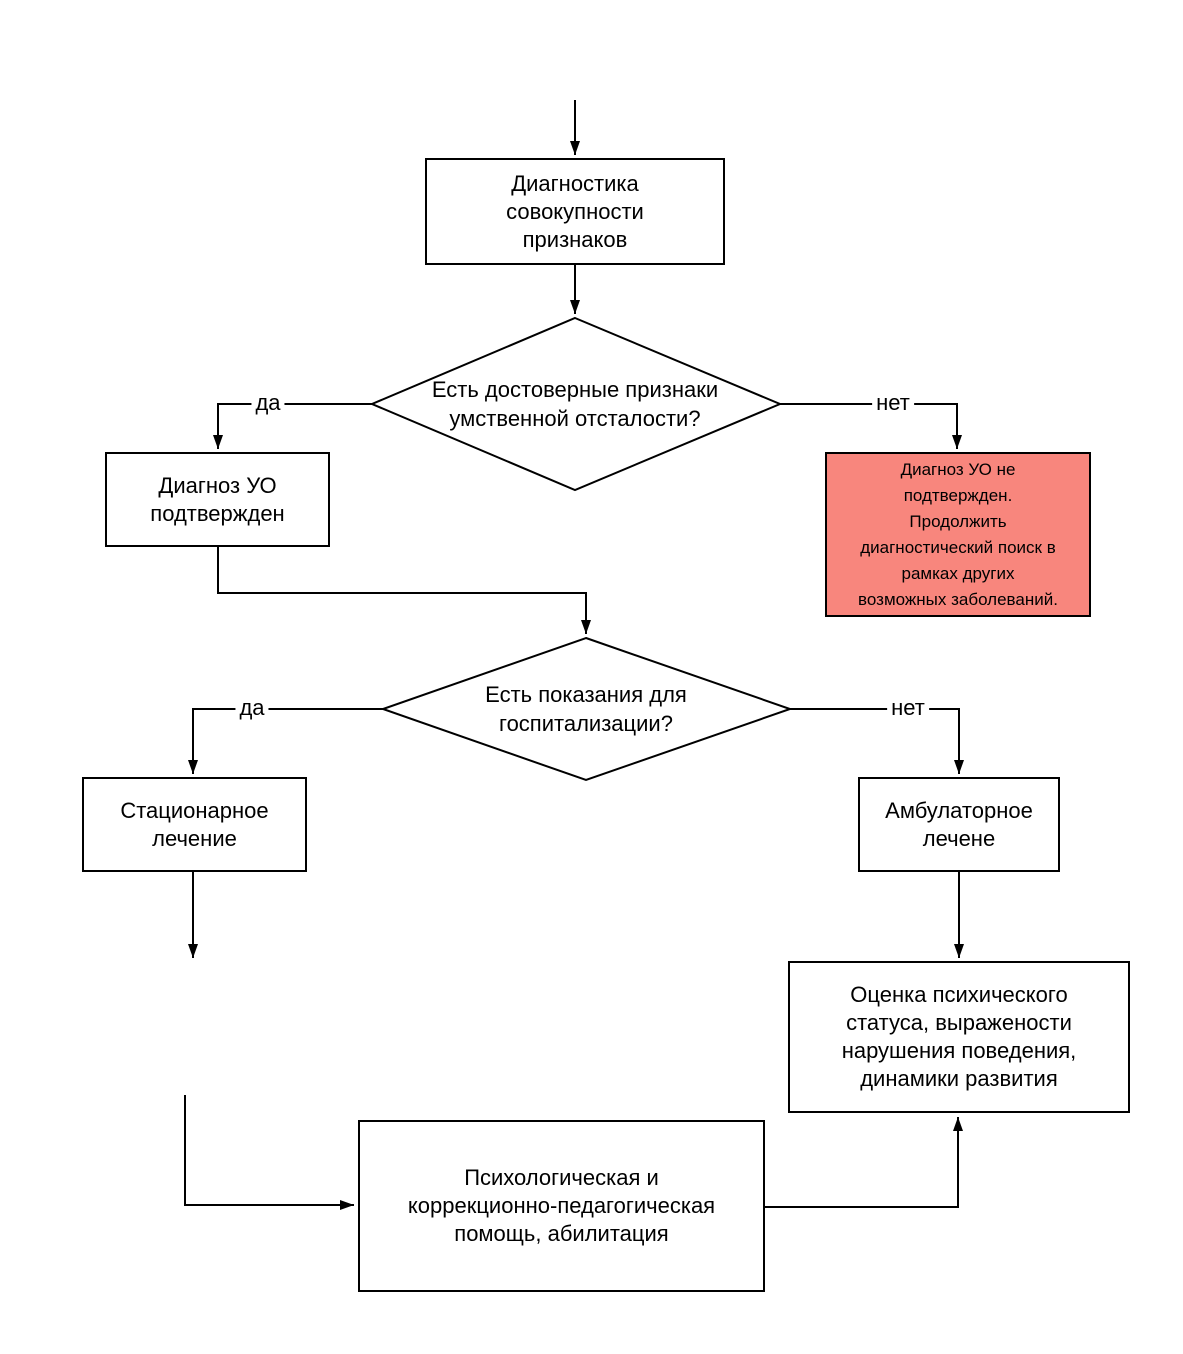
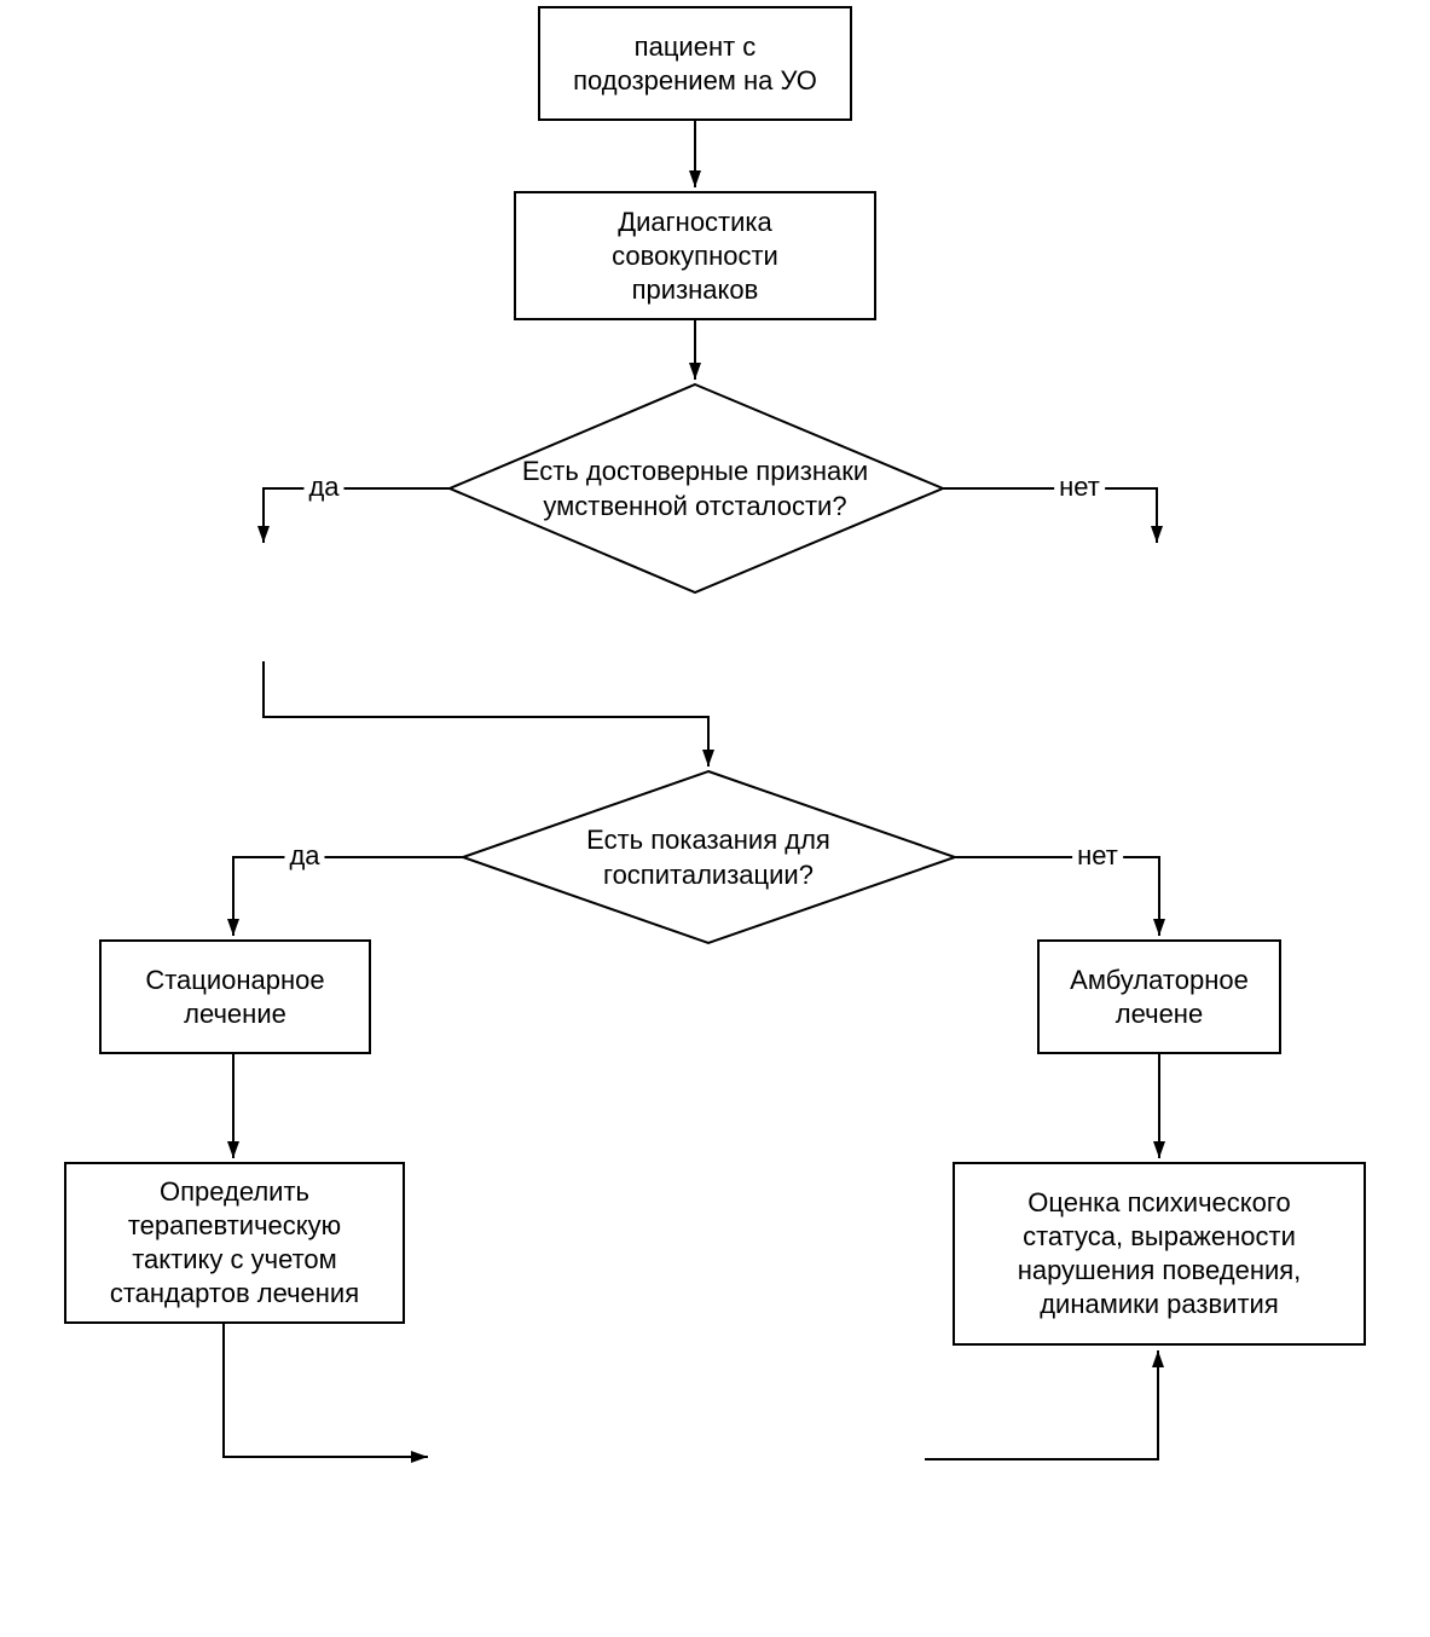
+ пациент с
+ подозрением на УО
  Диагностика
  совокупности
  признаков
- Диагноз УО
- подтвержден
- Диагноз УО не
- подтвержден.
- Продолжить
- диагностический поиск в
- рамках других
- возможных заболеваний.
  Стационарное
  лечение
  Амбулаторное
  лечене
+ Определить
+ терапевтическую
+ тактику с учетом
+ стандартов лечения
  Оценка психического
  статуса, выражености
  нарушения поведения,
  динамики развития
- Психологическая и
- коррекционно-педагогическая
- помощь, абилитация
  Есть достоверные признаки
  умственной отсталости?
  Есть показания для
  госпитализации?
  да
  нет
  да
  нет
